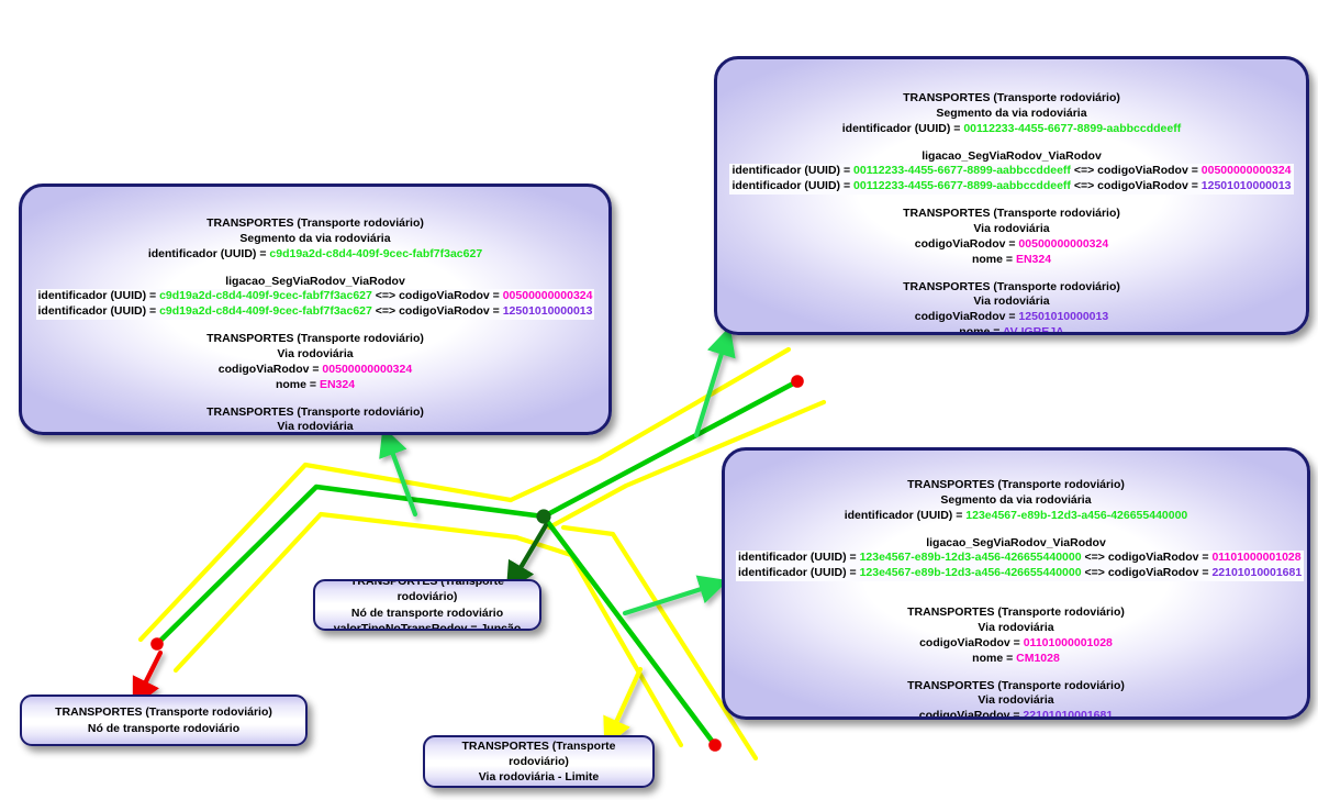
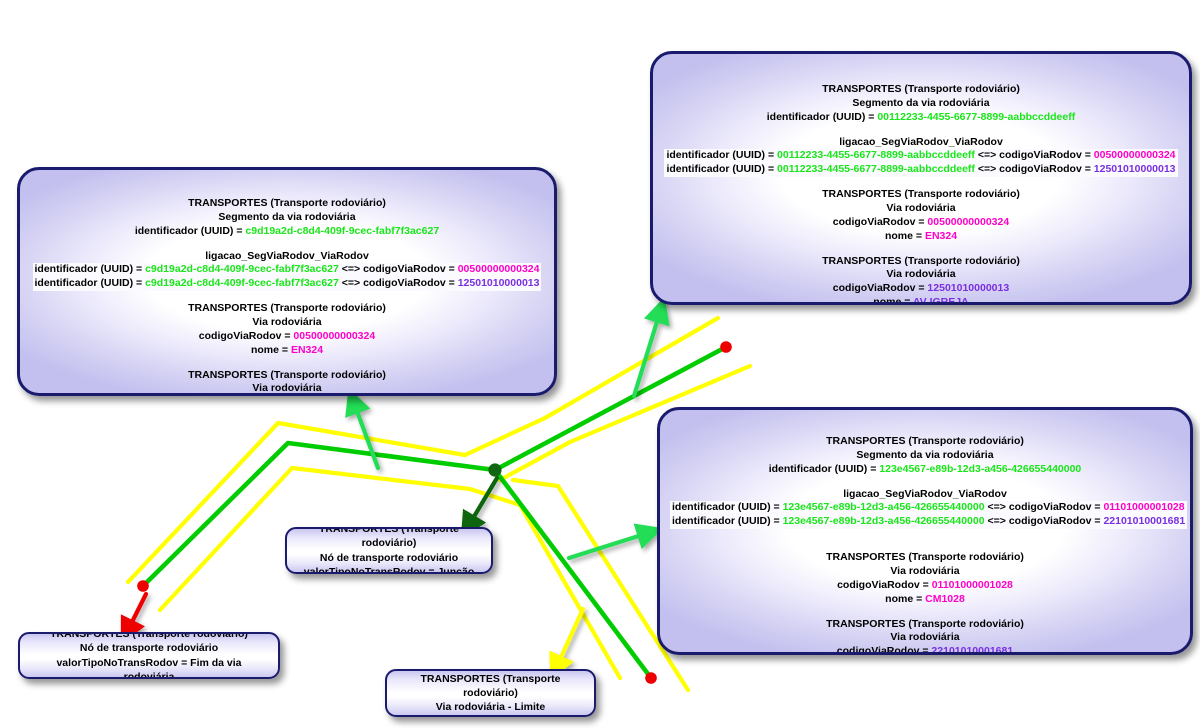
  TRANSPORTES (Transporte rodoviário)
  Segmento da via rodoviária
  identificador (UUID) = c9d19a2d-c8d4-409f-9cec-fabf7f3ac627
  ligacao_SegViaRodov_ViaRodov
  identificador (UUID) = c9d19a2d-c8d4-409f-9cec-fabf7f3ac627 <=> codigoViaRodov = 00500000000324
  identificador (UUID) = c9d19a2d-c8d4-409f-9cec-fabf7f3ac627 <=> codigoViaRodov = 12501010000013
  TRANSPORTES (Transporte rodoviário)
  Via rodoviária
  codigoViaRodov = 00500000000324
  nome = EN324
  TRANSPORTES (Transporte rodoviário)
  Via rodoviária
  TRANSPORTES (Transporte rodoviário)
  Segmento da via rodoviária
  identificador (UUID) = 00112233-4455-6677-8899-aabbccddeeff
  ligacao_SegViaRodov_ViaRodov
  identificador (UUID) = 00112233-4455-6677-8899-aabbccddeeff <=> codigoViaRodov = 00500000000324
  identificador (UUID) = 00112233-4455-6677-8899-aabbccddeeff <=> codigoViaRodov = 12501010000013
  TRANSPORTES (Transporte rodoviário)
  Via rodoviária
  codigoViaRodov = 00500000000324
  nome = EN324
  TRANSPORTES (Transporte rodoviário)
  Via rodoviária
  codigoViaRodov = 12501010000013
  TRANSPORTES (Transporte rodoviário)
  Segmento da via rodoviária
  identificador (UUID) = 123e4567-e89b-12d3-a456-426655440000
  ligacao_SegViaRodov_ViaRodov
  identificador (UUID) = 123e4567-e89b-12d3-a456-426655440000 <=> codigoViaRodov = 01101000001028
  identificador (UUID) = 123e4567-e89b-12d3-a456-426655440000 <=> codigoViaRodov = 22101010001681
  TRANSPORTES (Transporte rodoviário)
  Via rodoviária
  codigoViaRodov = 01101000001028
  nome = CM1028
  TRANSPORTES (Transporte rodoviário)
  Via rodoviária
  codigoViaRodov = 22101010001681
  TRANSPORTES (Transporte rodoviário)
  Nó de transporte rodoviário
  valorTipoNoTransRodov = Junção
  TRANSPORTES (Transporte rodoviário)
  Nó de transporte rodoviário
+ valorTipoNoTransRodov = Fim da via rodoviária
  TRANSPORTES (Transporte rodoviário)
  Via rodoviária - Limite
